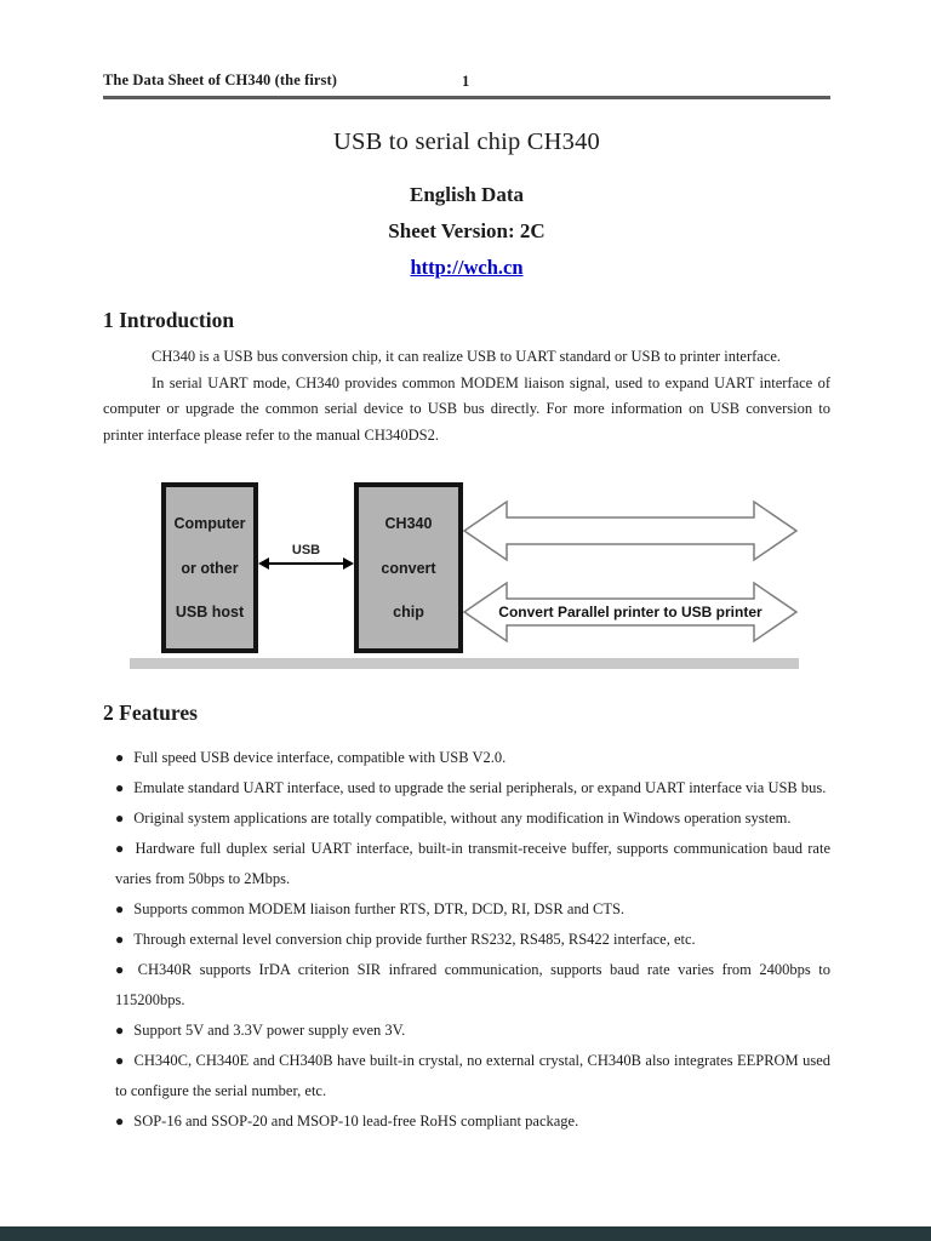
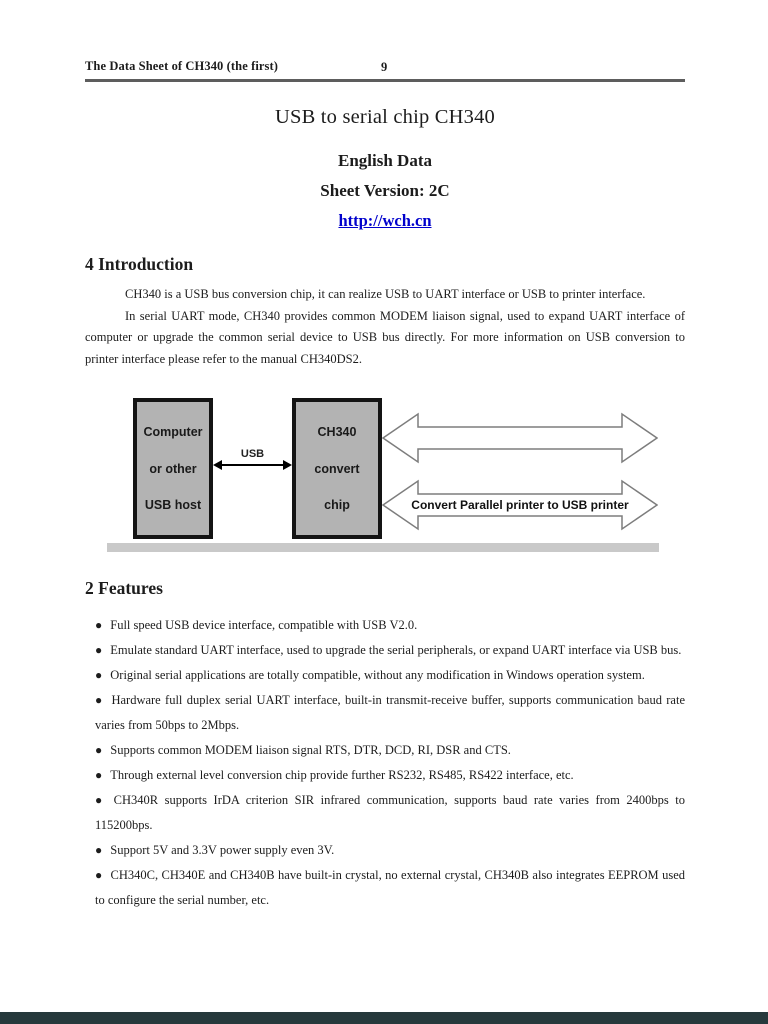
  The Data Sheet of CH340 (the first)
- 1
+ 9
  USB to serial chip CH340
  English Data
  Sheet Version: 2C
  http://wch.cn
- 1 Introduction
+ 4 Introduction
- CH340 is a USB bus conversion chip, it can realize USB to UART standard or USB to printer interface.
+ CH340 is a USB bus conversion chip, it can realize USB to UART interface or USB to printer interface.
  In serial UART mode, CH340 provides common MODEM liaison signal, used to expand UART interface of computer or upgrade the common serial device to USB bus directly. For more information on USB conversion to printer interface please refer to the manual CH340DS2.
  Computer
  or other
  USB host
  CH340
  convert
  chip
  USB
  Convert Parallel printer to USB printer
  2 Features
  ● Full speed USB device interface, compatible with USB V2.0.
  ● Emulate standard UART interface, used to upgrade the serial peripherals, or expand UART interface via USB bus.
- ● Original system applications are totally compatible, without any modification in Windows operation system.
+ ● Original serial applications are totally compatible, without any modification in Windows operation system.
  ● Hardware full duplex serial UART interface, built-in transmit-receive buffer, supports communication baud rate varies from 50bps to 2Mbps.
- ● Supports common MODEM liaison further RTS, DTR, DCD, RI, DSR and CTS.
+ ● Supports common MODEM liaison signal RTS, DTR, DCD, RI, DSR and CTS.
  ● Through external level conversion chip provide further RS232, RS485, RS422 interface, etc.
  ● CH340R supports IrDA criterion SIR infrared communication, supports baud rate varies from 2400bps to 115200bps.
  ● Support 5V and 3.3V power supply even 3V.
  ● CH340C, CH340E and CH340B have built-in crystal, no external crystal, CH340B also integrates EEPROM used to configure the serial number, etc.
- ● SOP-16 and SSOP-20 and MSOP-10 lead-free RoHS compliant package.
